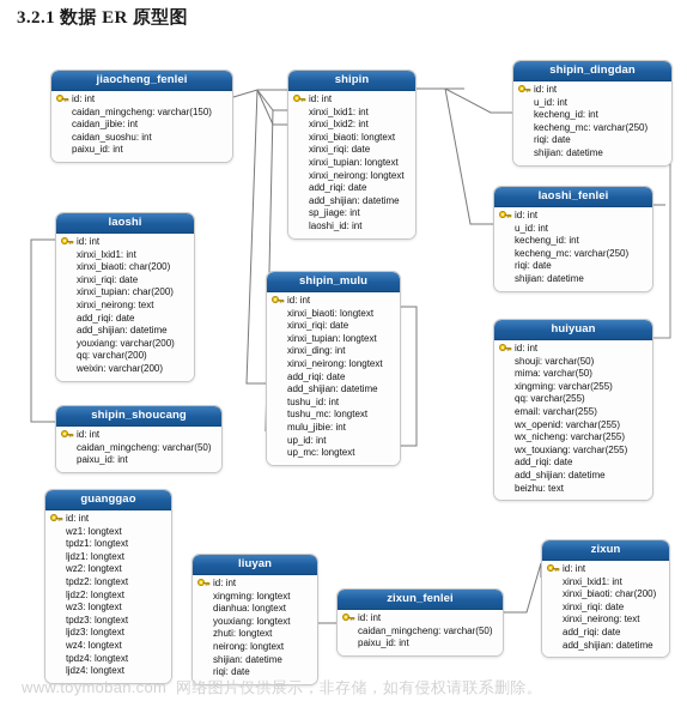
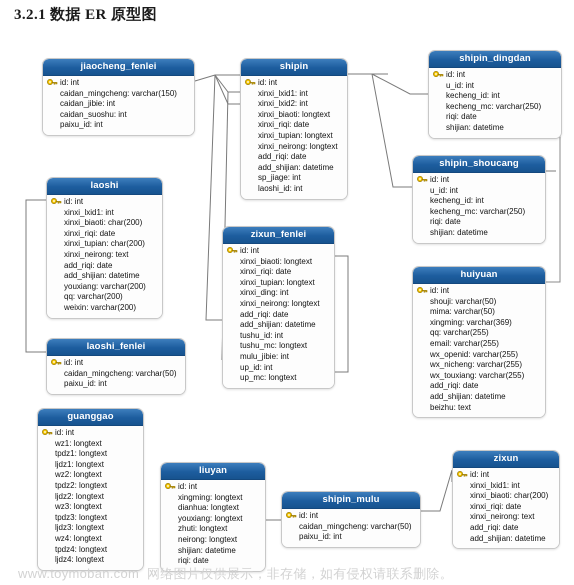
  3.2.1 数据 ER 原型图
  jiaocheng_fenlei
  id: int
  caidan_mingcheng: varchar(150)
  caidan_jibie: int
  caidan_suoshu: int
  paixu_id: int
  shipin
  id: int
  xinxi_lxid1: int
  xinxi_lxid2: int
  xinxi_biaoti: longtext
  xinxi_riqi: date
  xinxi_tupian: longtext
  xinxi_neirong: longtext
  add_riqi: date
  add_shijian: datetime
  sp_jiage: int
  laoshi_id: int
  shipin_dingdan
  id: int
  u_id: int
  kecheng_id: int
  kecheng_mc: varchar(250)
  riqi: date
  shijian: datetime
- laoshi_fenlei
+ shipin_shoucang
  id: int
  u_id: int
  kecheng_id: int
  kecheng_mc: varchar(250)
  riqi: date
  shijian: datetime
  huiyuan
  id: int
  shouji: varchar(50)
  mima: varchar(50)
- xingming: varchar(255)
+ xingming: varchar(369)
  qq: varchar(255)
  email: varchar(255)
  wx_openid: varchar(255)
  wx_nicheng: varchar(255)
  wx_touxiang: varchar(255)
  add_riqi: date
  add_shijian: datetime
  beizhu: text
  laoshi
  id: int
  xinxi_lxid1: int
  xinxi_biaoti: char(200)
  xinxi_riqi: date
  xinxi_tupian: char(200)
  xinxi_neirong: text
  add_riqi: date
  add_shijian: datetime
  youxiang: varchar(200)
  qq: varchar(200)
  weixin: varchar(200)
- shipin_shoucang
+ laoshi_fenlei
  id: int
  caidan_mingcheng: varchar(50)
  paixu_id: int
- shipin_mulu
+ zixun_fenlei
  id: int
  xinxi_biaoti: longtext
  xinxi_riqi: date
  xinxi_tupian: longtext
  xinxi_ding: int
  xinxi_neirong: longtext
  add_riqi: date
  add_shijian: datetime
  tushu_id: int
  tushu_mc: longtext
  mulu_jibie: int
  up_id: int
  up_mc: longtext
  guanggao
  id: int
  wz1: longtext
  tpdz1: longtext
  ljdz1: longtext
  wz2: longtext
  tpdz2: longtext
  ljdz2: longtext
  wz3: longtext
  tpdz3: longtext
  ljdz3: longtext
  wz4: longtext
  tpdz4: longtext
  ljdz4: longtext
  liuyan
  id: int
  xingming: longtext
  dianhua: longtext
  youxiang: longtext
  zhuti: longtext
  neirong: longtext
  shijian: datetime
  riqi: date
- zixun_fenlei
+ shipin_mulu
  id: int
  caidan_mingcheng: varchar(50)
  paixu_id: int
  zixun
  id: int
  xinxi_lxid1: int
  xinxi_biaoti: char(200)
  xinxi_riqi: date
  xinxi_neirong: text
  add_riqi: date
  add_shijian: datetime
  www.toymoban.com 网络图片仅供展示，非存储，如有侵权请联系删除。
